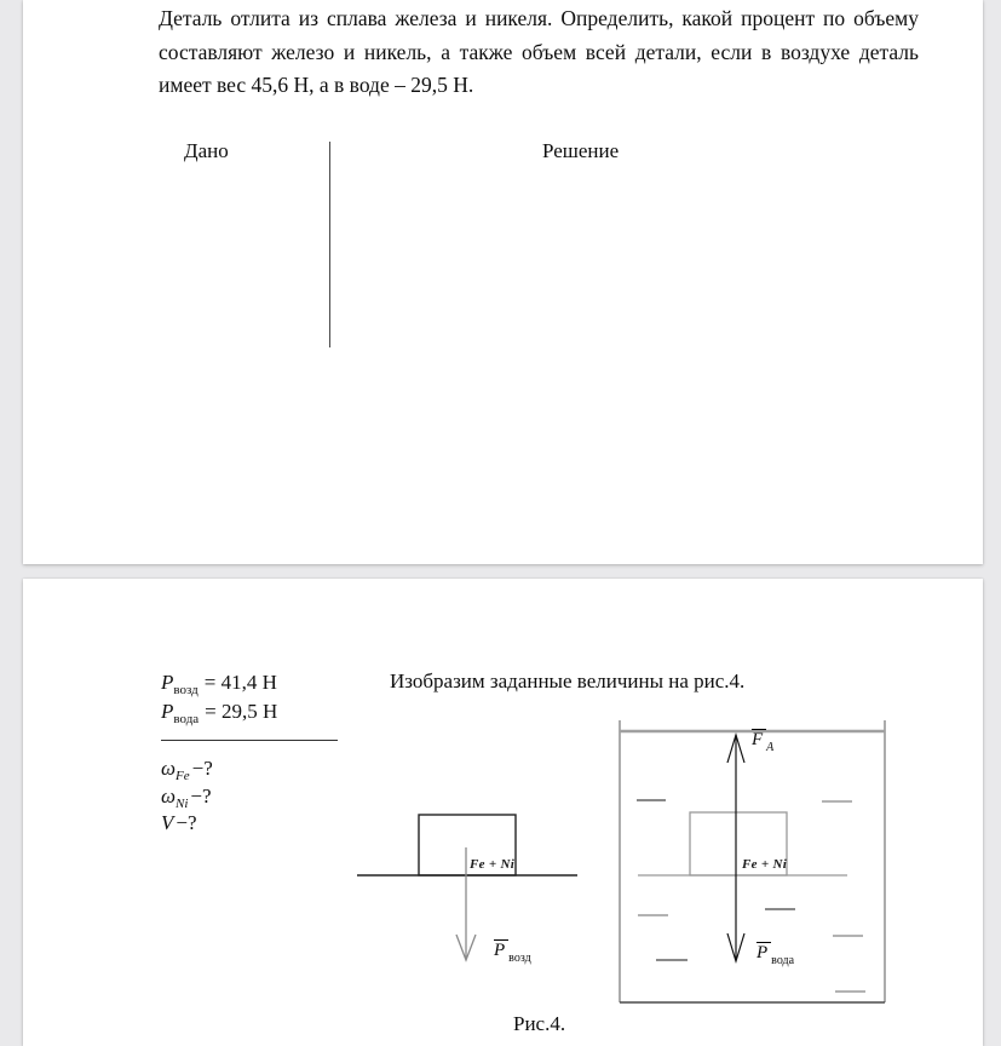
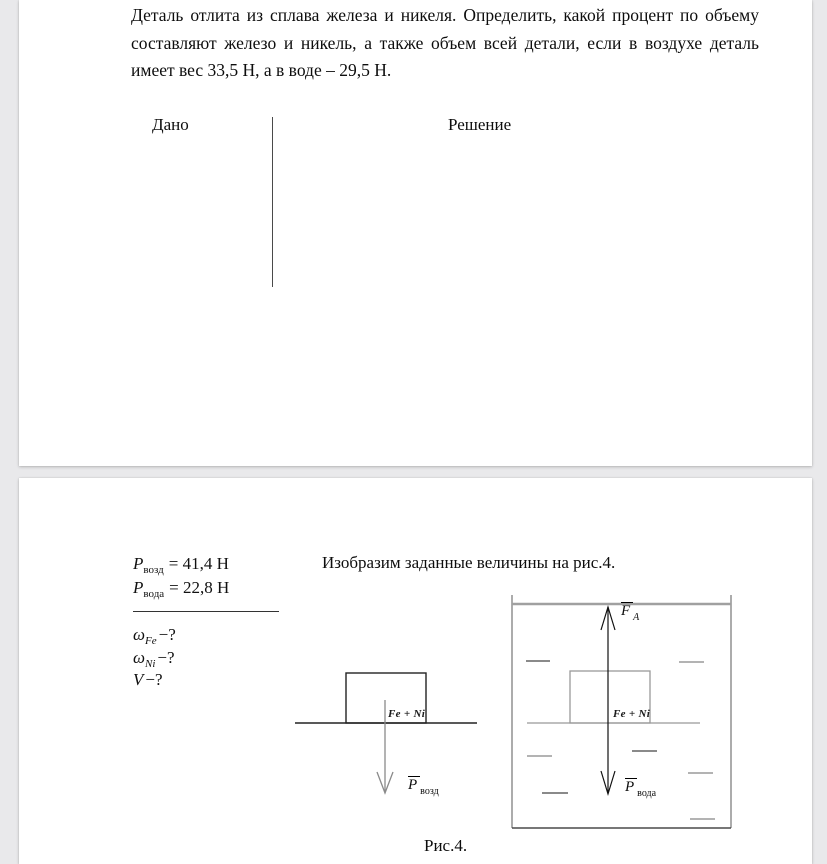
- Деталь отлита из сплава железа и никеля. Определить, какой процент по объему составляют железо и никель, а также объем всей детали, если в воздухе деталь имеет вес 45,6 Н, а в воде – 29,5 Н.
+ Деталь отлита из сплава железа и никеля. Определить, какой процент по объему составляют железо и никель, а также объем всей детали, если в воздухе деталь имеет вес 33,5 Н, а в воде – 29,5 Н.
  Дано
  Решение
  Pвозд= 41,4 Н
- Pвода= 29,5 Н
+ Pвода= 22,8 Н
  ωFe−?
  ωNi−?
  V−?
  Изобразим заданные величины на рис.4.
  Fe + Ni
  P возд
  F A
  Fe + Ni
  P вода
  Рис.4.
